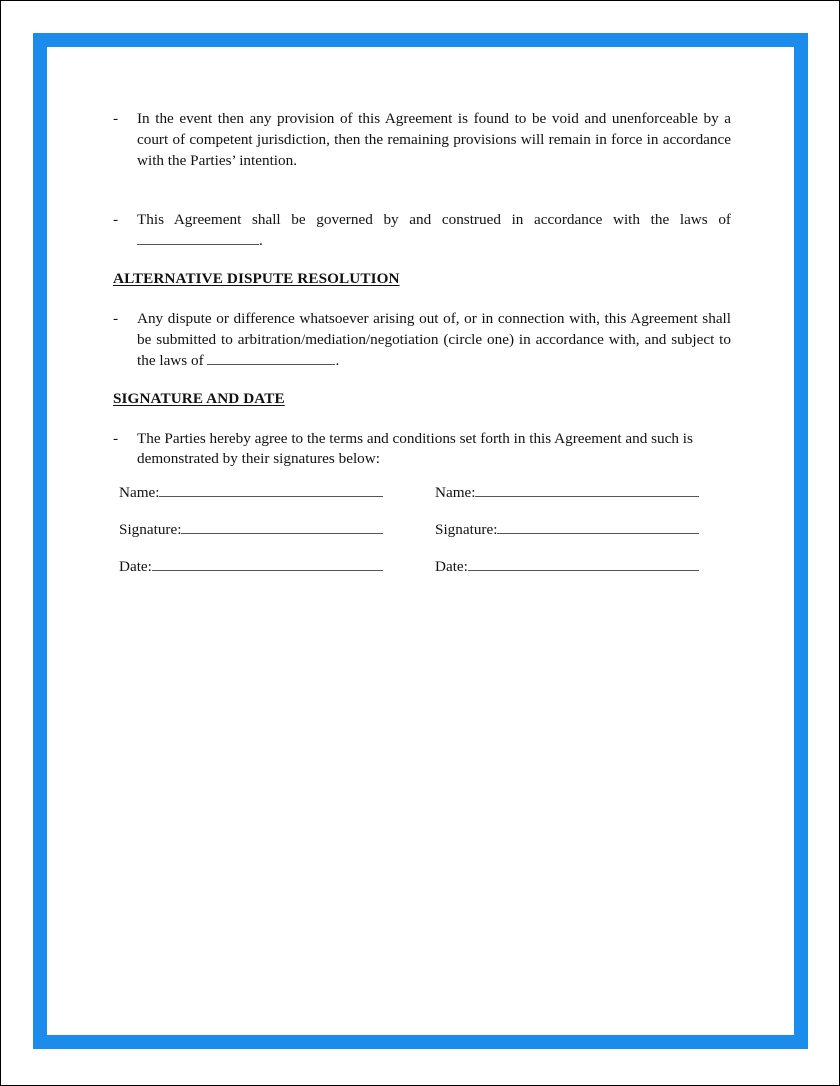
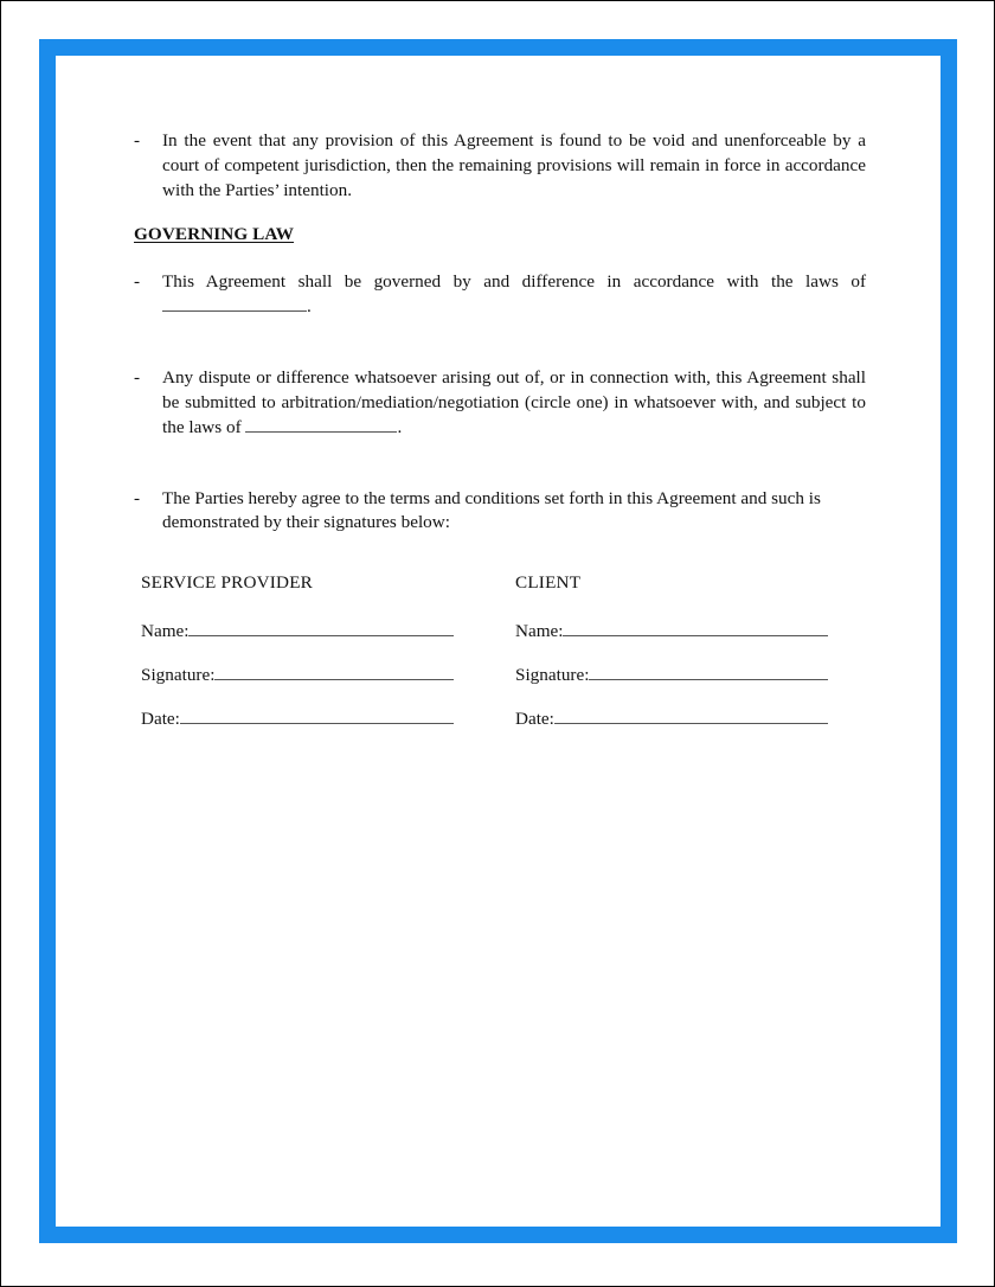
  -
- In the event then any provision of this Agreement is found to be void and unenforceable by a court of competent jurisdiction, then the remaining provisions will remain in force in accordance with the Parties’ intention.
+ In the event that any provision of this Agreement is found to be void and unenforceable by a court of competent jurisdiction, then the remaining provisions will remain in force in accordance with the Parties’ intention.
+ GOVERNING LAW
  -
- This Agreement shall be governed by and construed in accordance with the laws of .
+ This Agreement shall be governed by and difference in accordance with the laws of .
- ALTERNATIVE DISPUTE RESOLUTION
  -
- Any dispute or difference whatsoever arising out of, or in connection with, this Agreement shall be submitted to arbitration/mediation/negotiation (circle one) in accordance with, and subject to the laws of .
+ Any dispute or difference whatsoever arising out of, or in connection with, this Agreement shall be submitted to arbitration/mediation/negotiation (circle one) in whatsoever with, and subject to the laws of .
- SIGNATURE AND DATE
  -
  The Parties hereby agree to the terms and conditions set forth in this Agreement and such is demonstrated by their signatures below:
+ SERVICE PROVIDER
  Name:
  Signature:
  Date:
+ CLIENT
  Name:
  Signature:
  Date:
